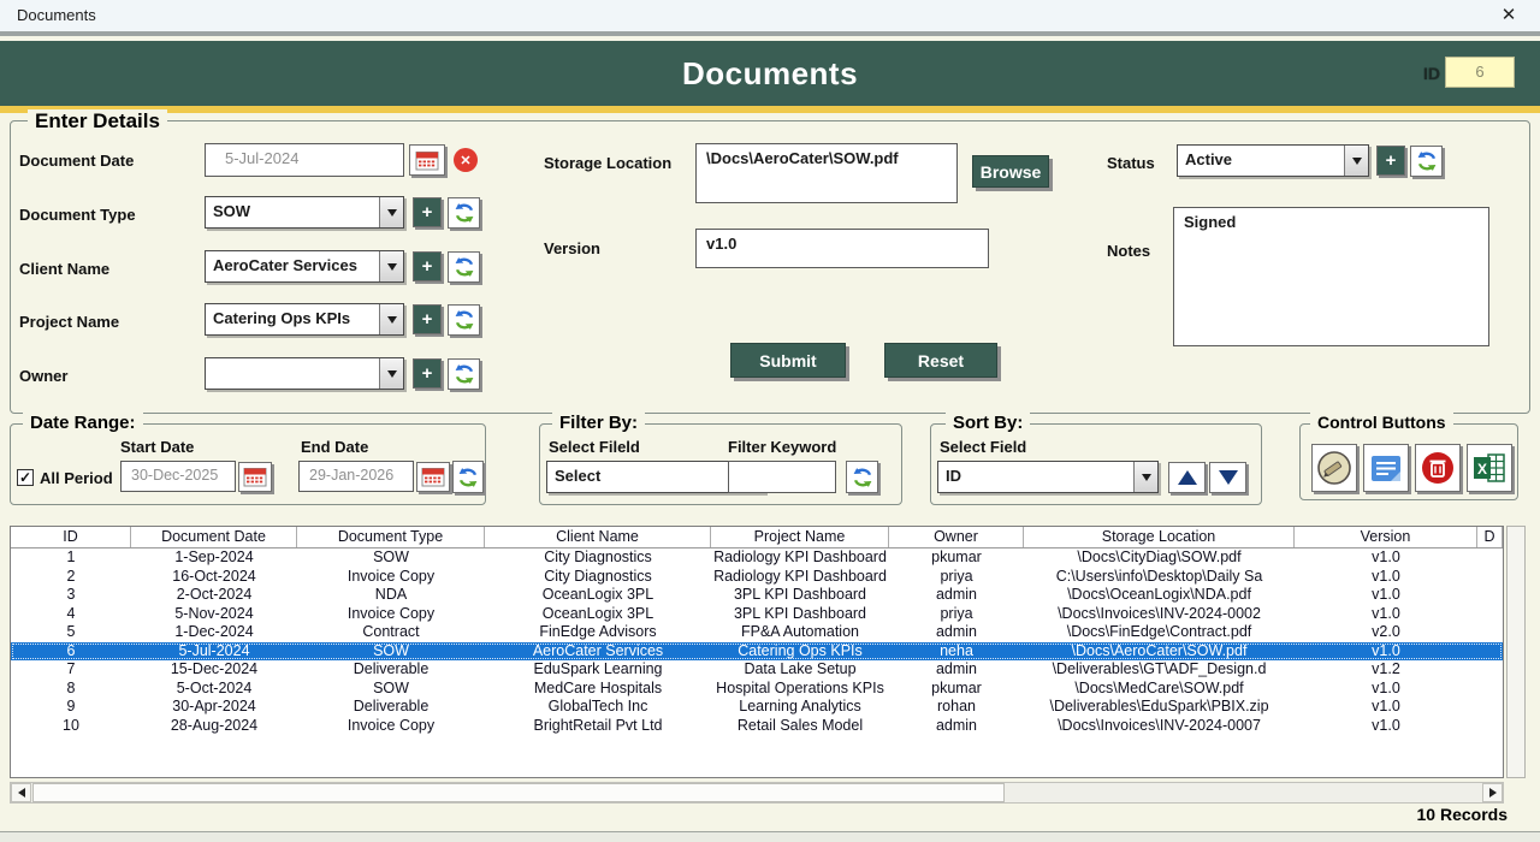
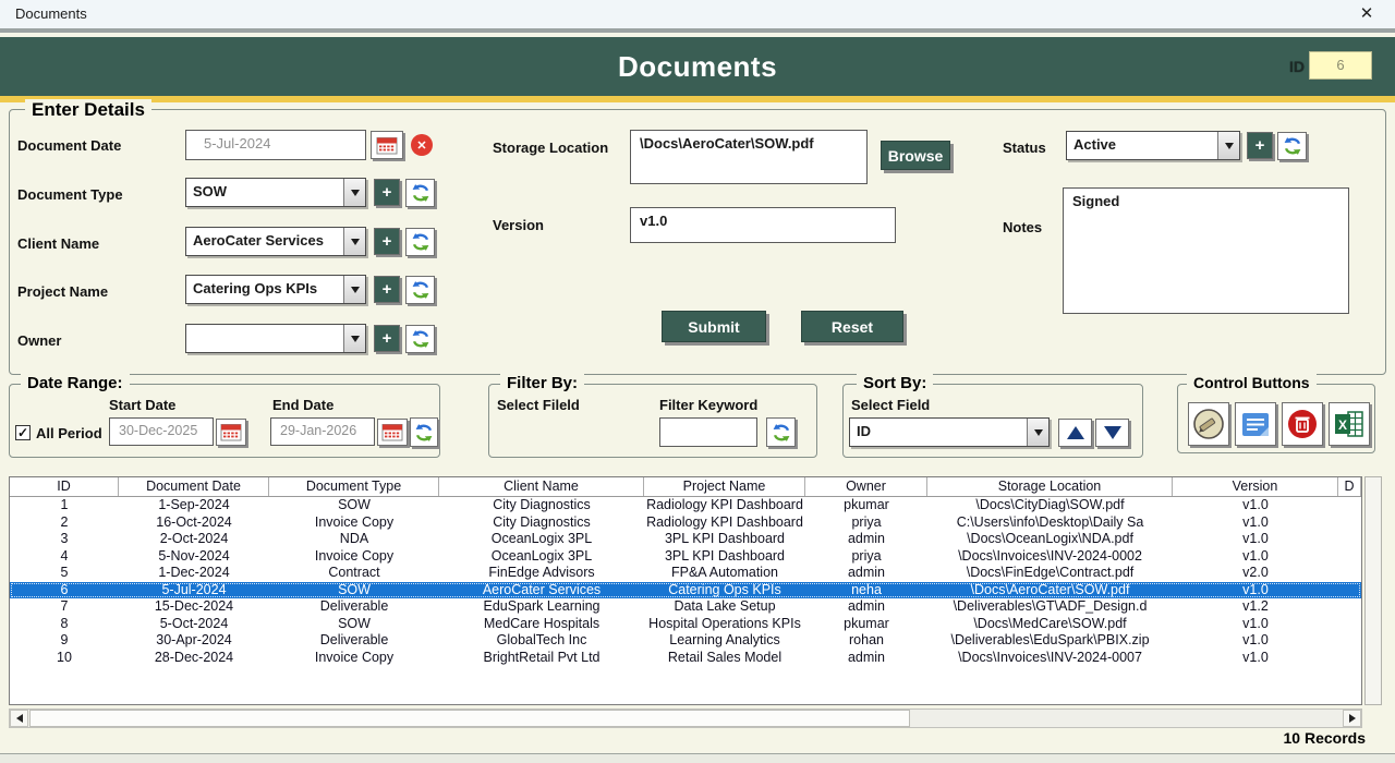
  Documents
  ✕
  Documents
  ID
  6
  Enter Details
  Document Date
  5-Jul-2024
  ✕
  Document Type
  SOW
  +
  Client Name
  AeroCater Services
  +
  Project Name
  Catering Ops KPIs
  +
  Owner
  +
  Storage Location
  \Docs\AeroCater\SOW.pdf
  Browse
  Version
  v1.0
  Submit
  Reset
  Status
  Active
  +
  Notes
  Signed
  Date Range:
  Start Date
  End Date
  ✓
  All Period
  30-Dec-2025
  29-Jan-2026
  Filter By:
  Select Fileld
- Select
  Filter Keyword
  Sort By:
  Select Field
  ID
  Control Buttons
  X
  ID
  Document Date
  Document Type
  Client Name
  Project Name
  Owner
  Storage Location
  Version
  D
  1
  1-Sep-2024
  SOW
  City Diagnostics
  Radiology KPI Dashboard
  pkumar
  \Docs\CityDiag\SOW.pdf
  v1.0
  2
  16-Oct-2024
  Invoice Copy
  City Diagnostics
  Radiology KPI Dashboard
  priya
  C:\Users\info\Desktop\Daily Sa
  v1.0
  3
  2-Oct-2024
  NDA
  OceanLogix 3PL
  3PL KPI Dashboard
  admin
  \Docs\OceanLogix\NDA.pdf
  v1.0
  4
  5-Nov-2024
  Invoice Copy
  OceanLogix 3PL
  3PL KPI Dashboard
  priya
  \Docs\Invoices\INV-2024-0002
  v1.0
  5
  1-Dec-2024
  Contract
  FinEdge Advisors
  FP&A Automation
  admin
  \Docs\FinEdge\Contract.pdf
  v2.0
  6
  5-Jul-2024
  SOW
  AeroCater Services
  Catering Ops KPIs
  neha
  \Docs\AeroCater\SOW.pdf
  v1.0
  7
  15-Dec-2024
  Deliverable
  EduSpark Learning
  Data Lake Setup
  admin
  \Deliverables\GT\ADF_Design.d
  v1.2
  8
  5-Oct-2024
  SOW
  MedCare Hospitals
  Hospital Operations KPIs
  pkumar
  \Docs\MedCare\SOW.pdf
  v1.0
  9
  30-Apr-2024
  Deliverable
  GlobalTech Inc
  Learning Analytics
  rohan
  \Deliverables\EduSpark\PBIX.zip
  v1.0
  10
- 28-Aug-2024
+ 28-Dec-2024
  Invoice Copy
  BrightRetail Pvt Ltd
  Retail Sales Model
  admin
  \Docs\Invoices\INV-2024-0007
  v1.0
  10 Records
